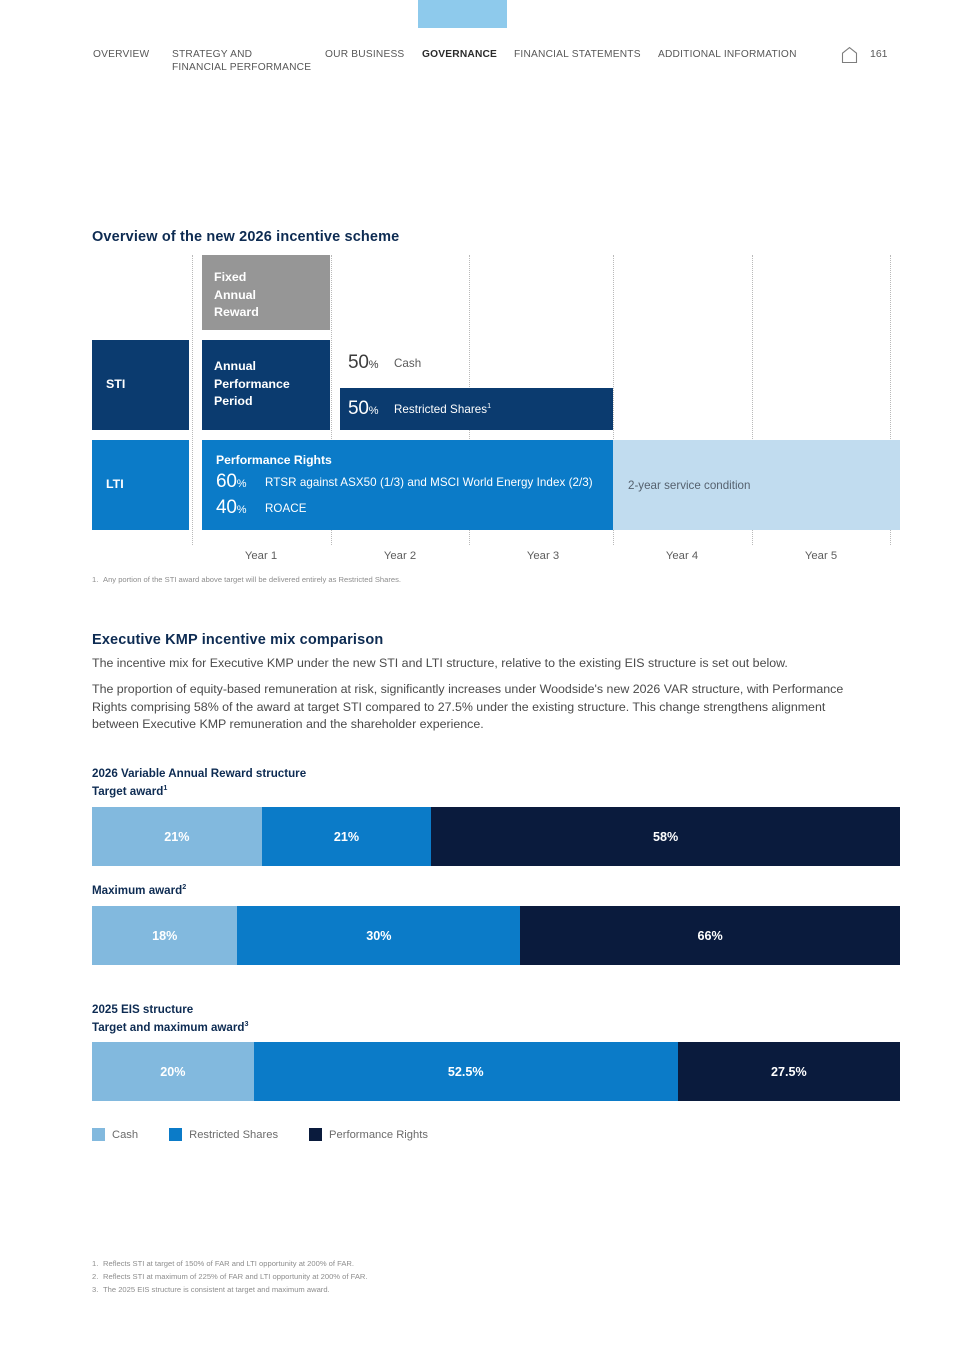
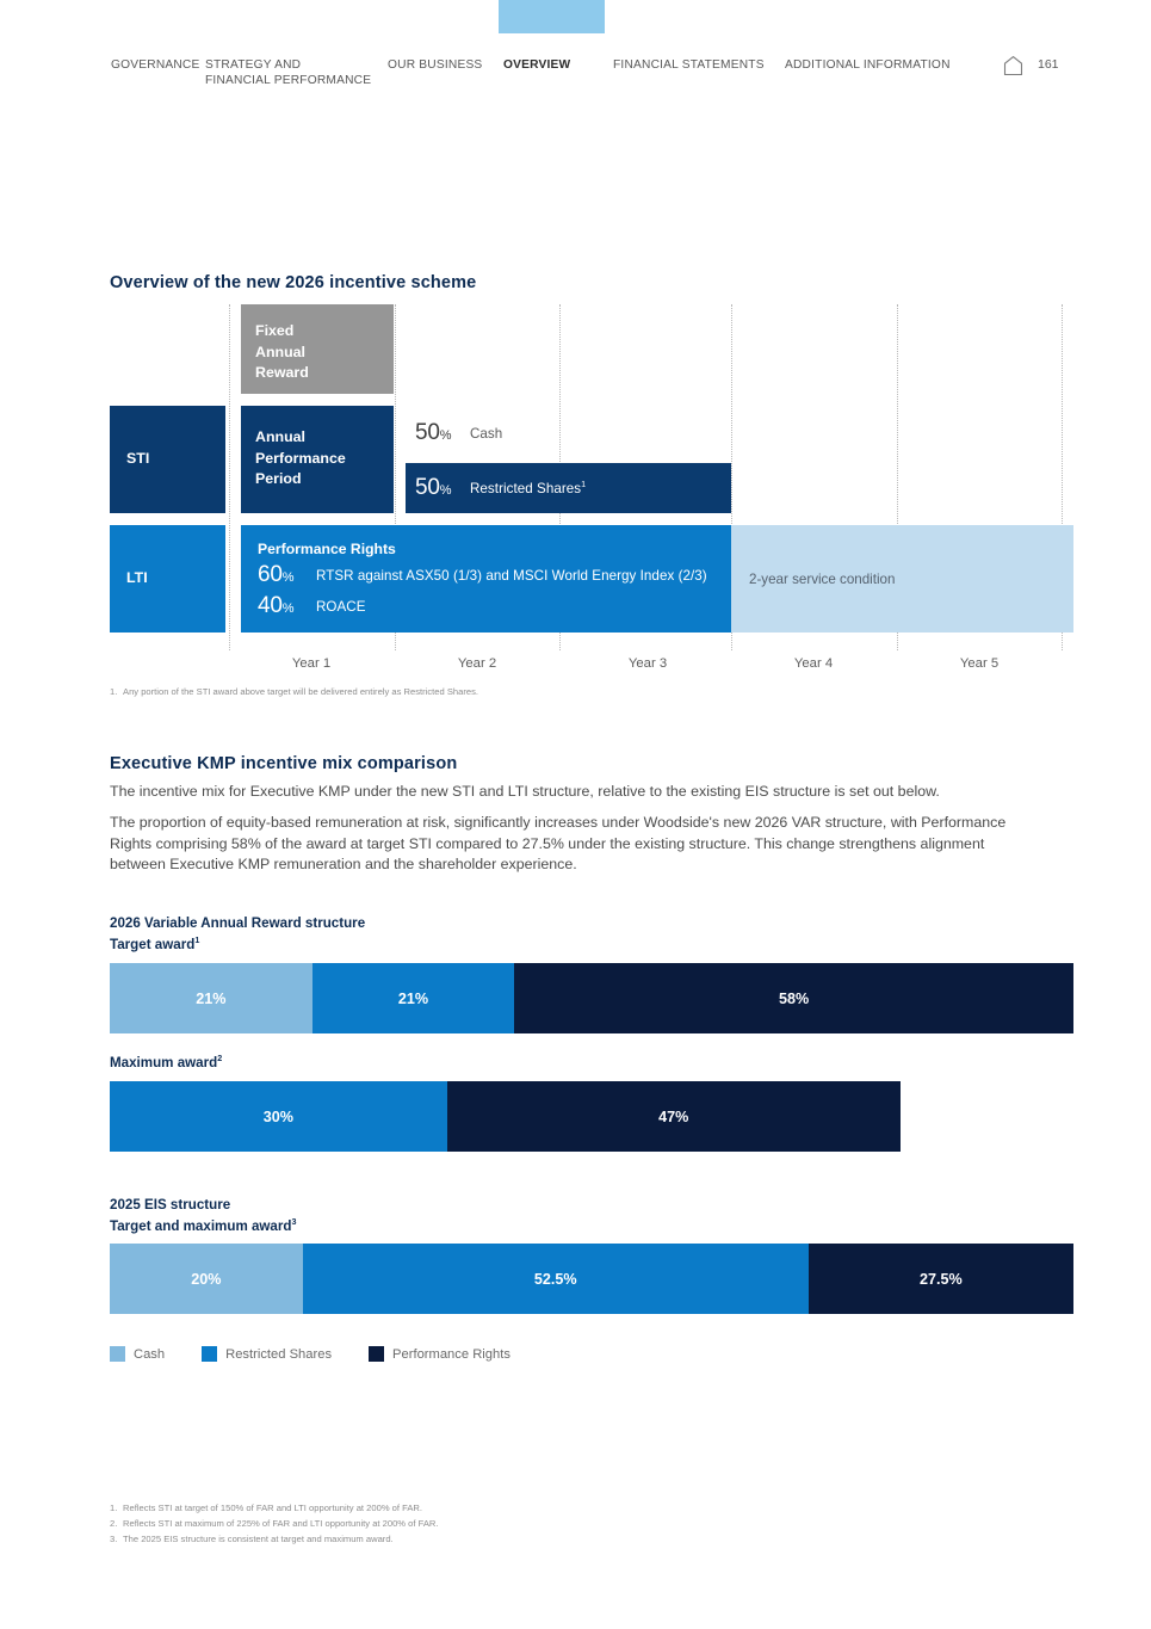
- OVERVIEW
+ GOVERNANCE
  STRATEGY AND
  FINANCIAL PERFORMANCE
  OUR BUSINESS
- GOVERNANCE
+ OVERVIEW
  FINANCIAL STATEMENTS
  ADDITIONAL INFORMATION
  161
  Overview of the new 2026 incentive scheme
  Fixed
  Annual
  Reward
  STI
  Annual
  Performance
  Period
  50%
  Cash
  50%
  Restricted Shares1
  LTI
  Performance Rights
  60%
  RTSR against ASX50 (1/3) and MSCI World Energy Index (2/3)
  40%
  ROACE
  2-year service condition
  Year 1
  Year 2
  Year 3
  Year 4
  Year 5
  1.
  Any portion of the STI award above target will be delivered entirely as Restricted Shares.
  Executive KMP incentive mix comparison
  The incentive mix for Executive KMP under the new STI and LTI structure, relative to the existing EIS structure is set out below.
  The proportion of equity-based remuneration at risk, significantly increases under Woodside's new 2026 VAR structure, with Performance Rights comprising 58% of the award at target STI compared to 27.5% under the existing structure. This change strengthens alignment between Executive KMP remuneration and the shareholder experience.
  2026 Variable Annual Reward structure
  Target award1
  21%
  21%
  58%
  Maximum award2
- 18%
  30%
- 66%
+ 47%
  2025 EIS structure
  Target and maximum award3
  20%
  52.5%
  27.5%
  Cash
  Restricted Shares
  Performance Rights
  1.
  Reflects STI at target of 150% of FAR and LTI opportunity at 200% of FAR.
  2.
  Reflects STI at maximum of 225% of FAR and LTI opportunity at 200% of FAR.
  3.
  The 2025 EIS structure is consistent at target and maximum award.
